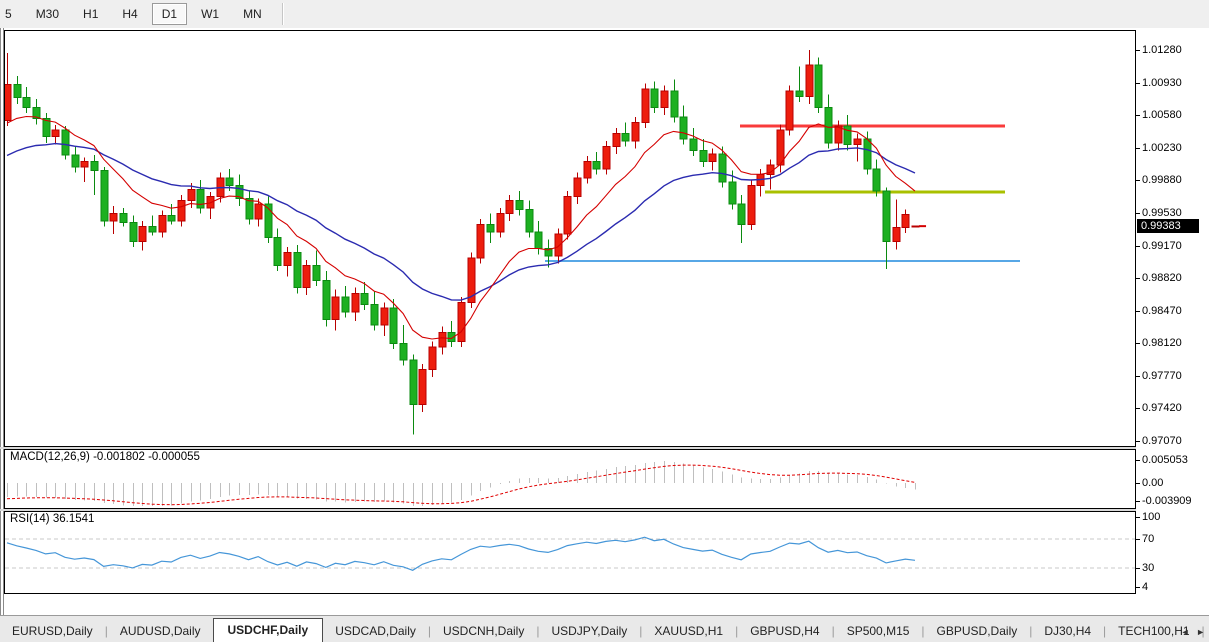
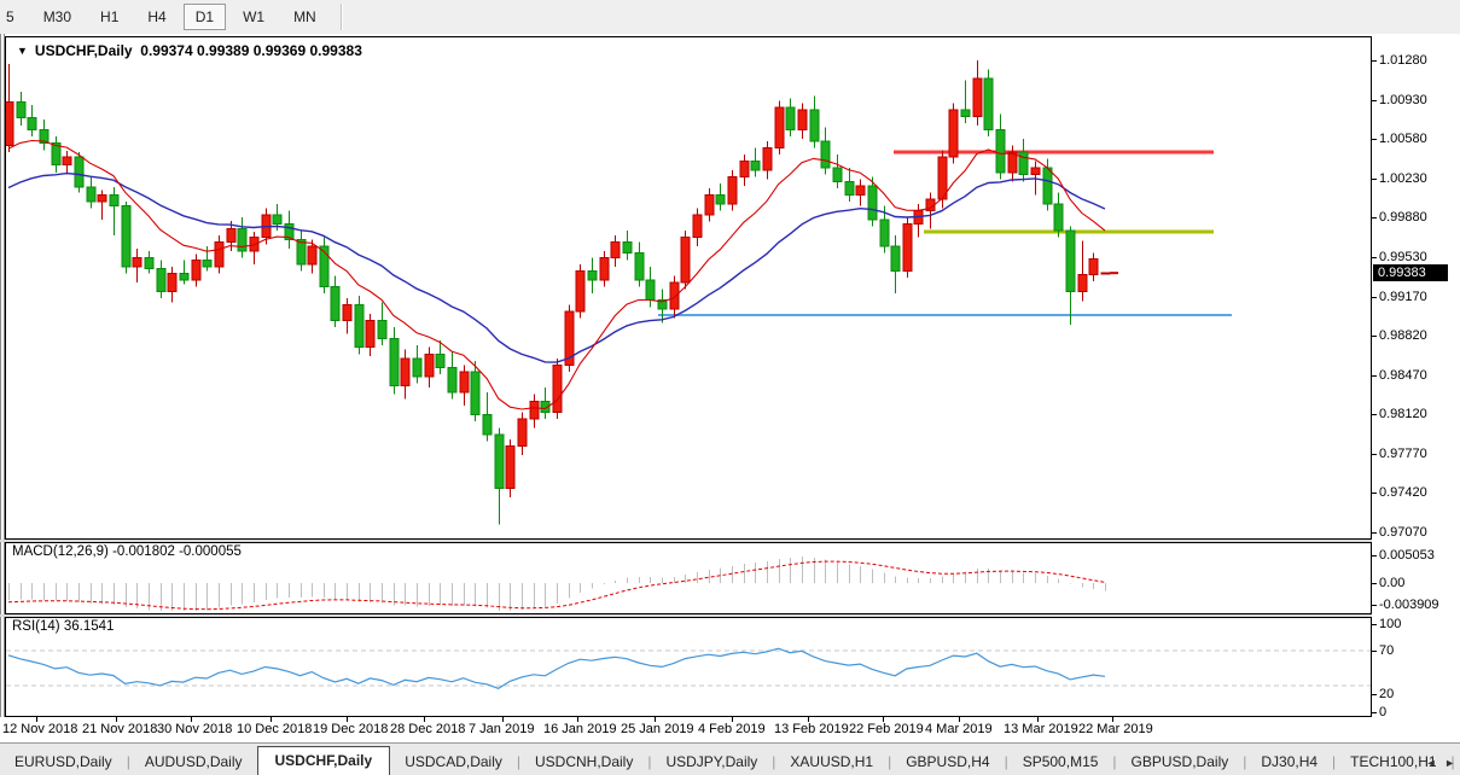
  5
  M30
  H1
  H4
  D1
  W1
  MN
+ ▼ USDCHF,Daily 0.99374 0.99389 0.99369 0.99383
  MACD(12,26,9) -0.001802 -0.000055
  RSI(14) 36.1541
  1.01280
  1.00930
  1.00580
  1.00230
  0.99880
  0.99530
  0.99170
  0.98820
  0.98470
  0.98120
  0.97770
  0.97420
  0.97070
  0.005053
  0.00
  -0.003909
  100
  70
- 30
+ 20
- 4
+ 0
  0.99383
+ 12 Nov 2018
+ 21 Nov 2018
+ 30 Nov 2018
+ 10 Dec 2018
+ 19 Dec 2018
+ 28 Dec 2018
+ 7 Jan 2019
+ 16 Jan 2019
+ 25 Jan 2019
+ 4 Feb 2019
+ 13 Feb 2019
+ 22 Feb 2019
+ 4 Mar 2019
+ 13 Mar 2019
+ 22 Mar 2019
  EURUSD,Daily
  |
  AUDUSD,Daily
  USDCHF,Daily
  USDCAD,Daily
  |
  USDCNH,Daily
  |
  USDJPY,Daily
  |
  XAUUSD,H1
  |
  GBPUSD,H4
  |
  SP500,M15
  |
  GBPUSD,Daily
  |
  DJ30,H4
  |
  TECH100,H1
  |
  ◄ ►
